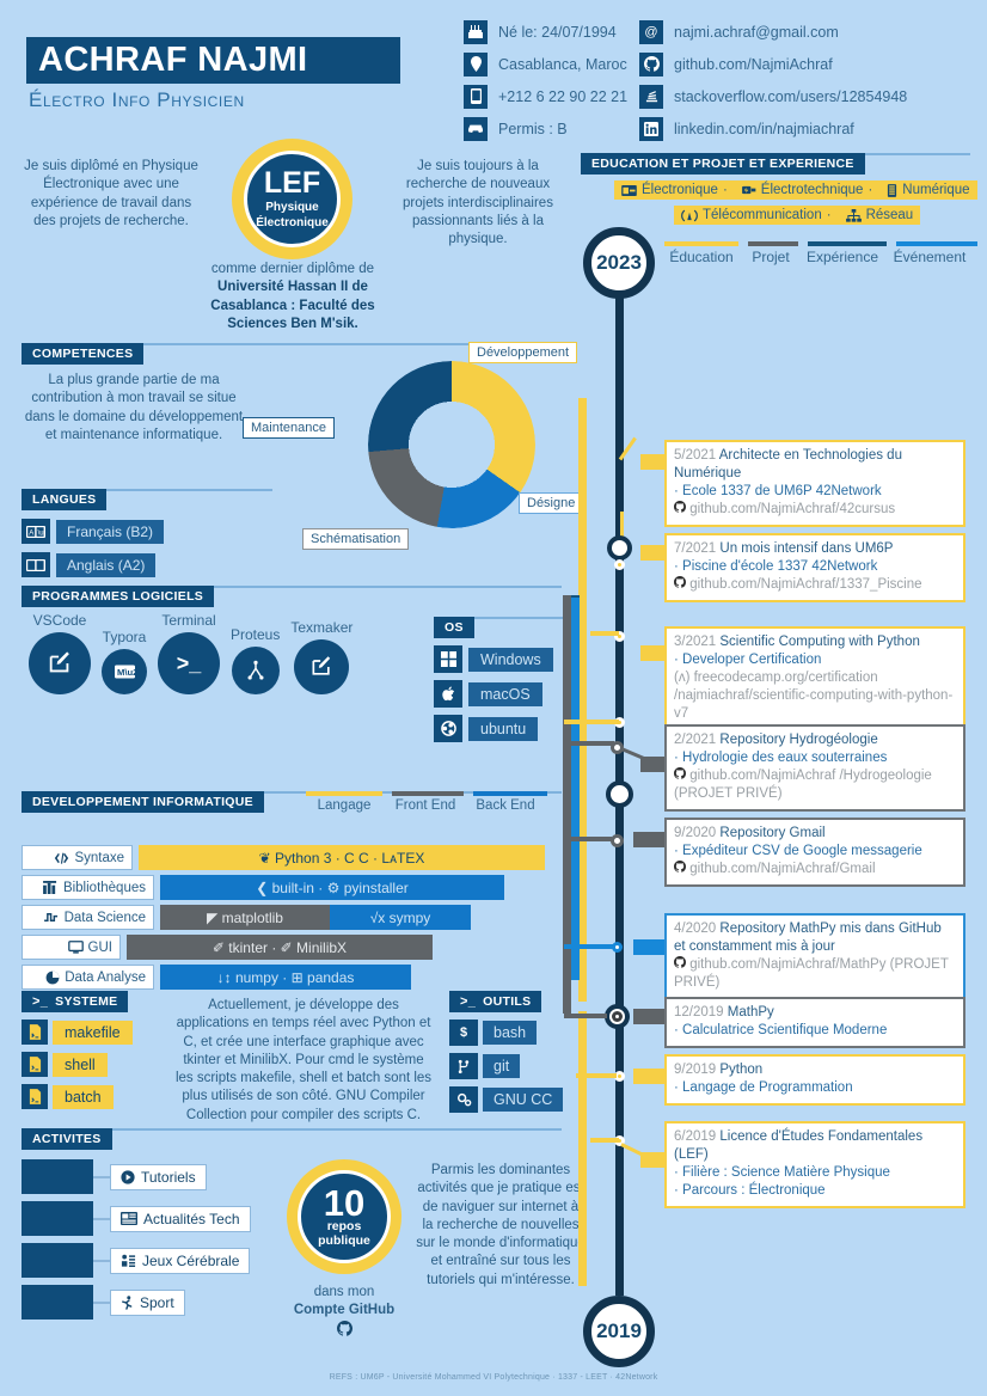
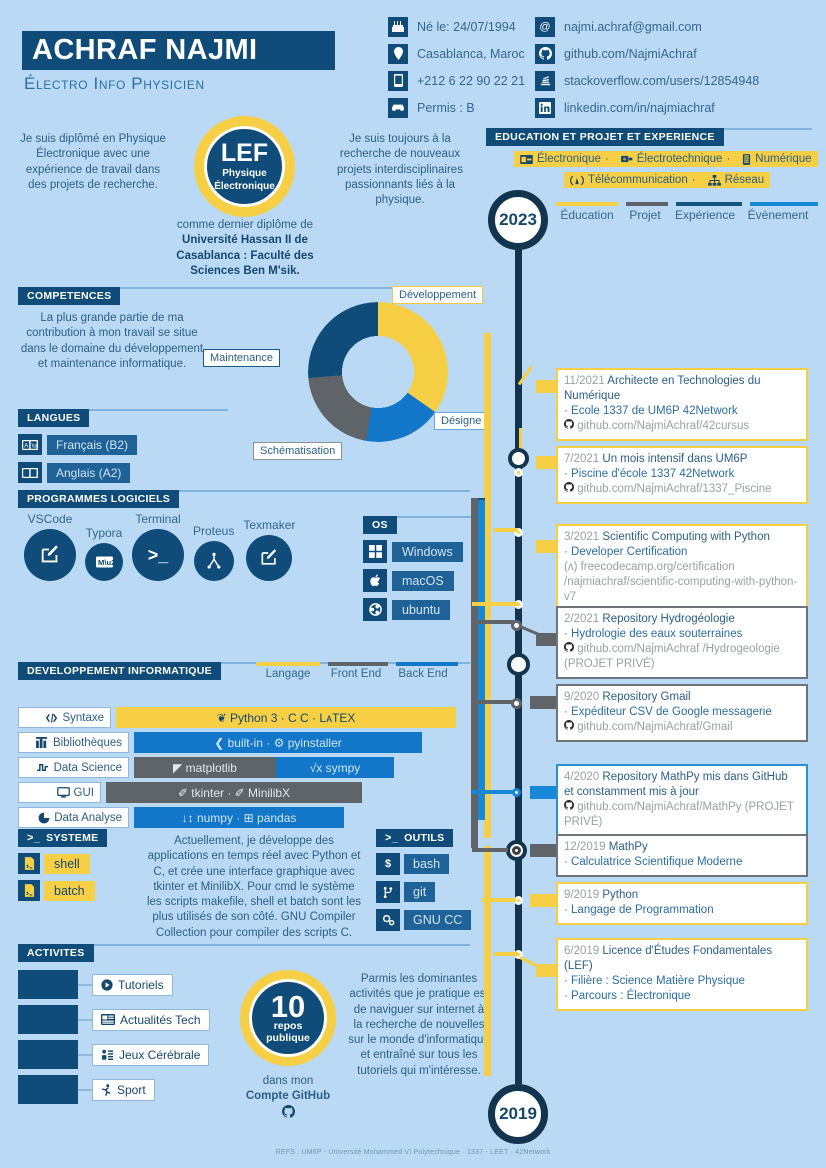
  ACHRAF NAJMI
  Électro Info Physicien
  Né le: 24/07/1994
  Casablanca, Maroc
  +212 6 22 90 22 21
  Permis : B
  @
  najmi.achraf@gmail.com
  github.com/NajmiAchraf
  stackoverflow.com/users/12854948
  linkedin.com/in/najmiachraf
  Je suis diplômé en Physique Électronique avec une expérience de travail dans des projets de recherche.
  LEF
  Physique
  Électronique
  Je suis toujours à la recherche de nouveaux projets interdisciplinaires passionnants liés à la physique.
  comme dernier diplôme de
  Université Hassan II de Casablanca : Faculté des Sciences Ben M'sik.
  COMPETENCES
  La plus grande partie de ma contribution à mon travail se situe dans le domaine du développement et maintenance informatique.
  Développement
  Désigne
  Schématisation
  Maintenance
  LANGUES
  Français (B2)
  Anglais (A2)
  PROGRAMMES LOGICIELS
  VSCode
  Typora
  Terminal
  >_
  Proteus
  Texmaker
  OS
  Windows
  macOS
  ubuntu
  DEVELOPPEMENT INFORMATIQUE
  Langage
  Front End
  Back End
  Syntaxe
  ❦ Python 3 · C C · LᴀTEX
  Bibliothèques
  ❮ built-in · ⚙ pyinstaller
  Data Science
  ◤ matplotlib
  √x sympy
  GUI
  ✐ tkinter · ✐ MinilibX
  Data Analyse
  ↓↕ numpy · ⊞ pandas
  >_
  SYSTEME
- makefile
  shell
  batch
  Actuellement, je développe des applications en temps réel avec Python et C, et crée une interface graphique avec tkinter et MinilibX. Pour cmd le système les scripts makefile, shell et batch sont les plus utilisés de son côté. GNU Compiler Collection pour compiler des scripts C.
  >_
  OUTILS
  $
  bash
  git
  GNU CC
  ACTIVITES
  Tutoriels
  Actualités Tech
  Jeux Cérébrale
  Sport
  10
  repos
  publique
  dans mon
  Compte GitHub
  Parmis les dominantes activités que je pratique es de naviguer sur internet à la recherche de nouvelles sur le monde d'informatiqu et entraîné sur tous les tutoriels qui m'intéresse.
  EDUCATION ET PROJET ET EXPERIENCE
  Électronique
  ·
  Électrotechnique
  ·
  Numérique
  Télécommunication
  ·
  Réseau
  Éducation
  Projet
  Expérience
  Événement
  2023
  2019
- 5/2021 Architecte en Technologies du Numérique
+ 11/2021 Architecte en Technologies du Numérique
  · Ecole 1337 de UM6P 42Network
  github.com/NajmiAchraf/42cursus
  7/2021 Un mois intensif dans UM6P
  · Piscine d'école 1337 42Network
  github.com/NajmiAchraf/1337_Piscine
  3/2021 Scientific Computing with Python
  · Developer Certification
  (ʌ) freecodecamp.org/certification /najmiachraf/scientific-computing-with-python-v7
  2/2021 Repository Hydrogéologie
  · Hydrologie des eaux souterraines
  github.com/NajmiAchraf /Hydrogeologie (PROJET PRIVÉ)
  9/2020 Repository Gmail
  · Expéditeur CSV de Google messagerie
  github.com/NajmiAchraf/Gmail
  4/2020 Repository MathPy mis dans GitHub et constamment mis à jour
  github.com/NajmiAchraf/MathPy (PROJET PRIVÉ)
  12/2019 MathPy
  · Calculatrice Scientifique Moderne
  9/2019 Python
  · Langage de Programmation
  6/2019 Licence d'Études Fondamentales (LEF)
  · Filière : Science Matière Physique
  · Parcours : Électronique
